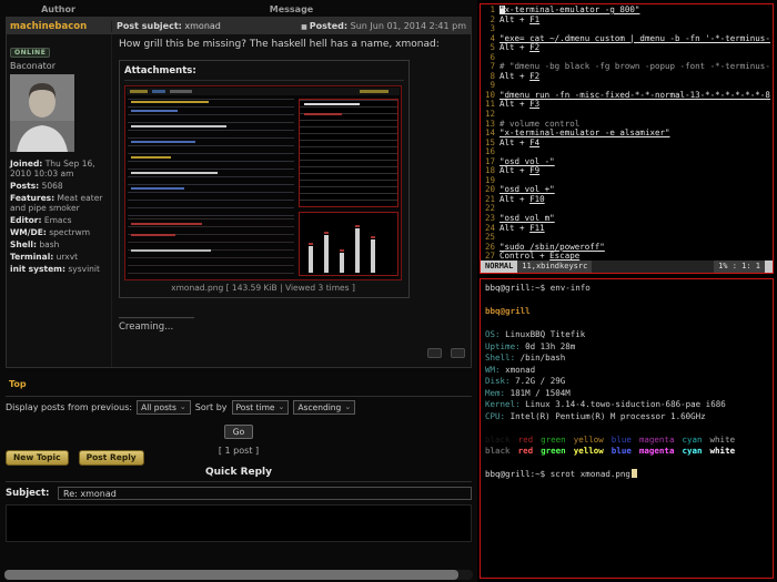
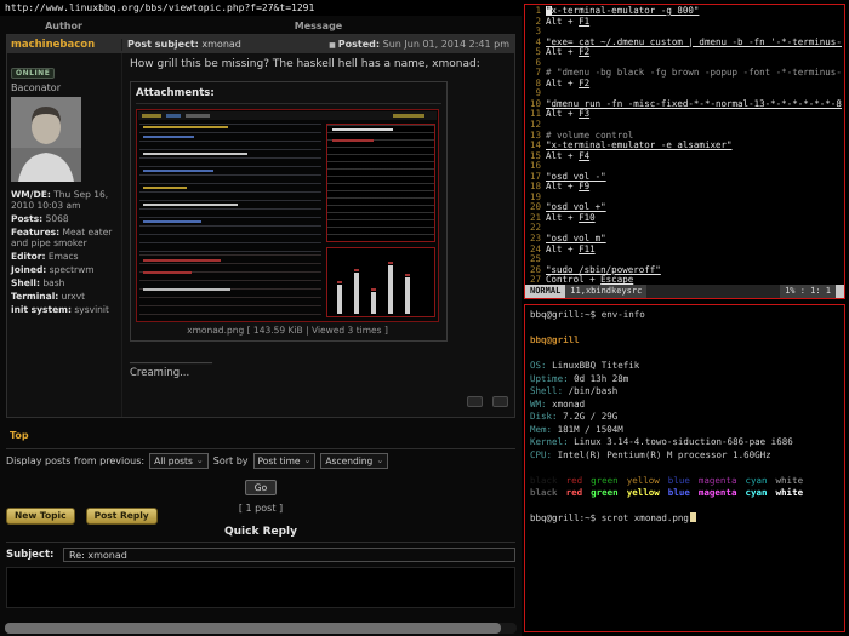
+ http://www.linuxbbq.org/bbs/viewtopic.php?f=27&t=1291
  Author
  Message
  machinebacon
  Post subject: xmonad
  Posted: Sun Jun 01, 2014 2:41 pm
  Baconator
- Joined: Thu Sep 16, 2010 10:03 am
+ WM/DE: Thu Sep 16, 2010 10:03 am
  Posts: 5068
  Features: Meat eater and pipe smoker
  Editor: Emacs
- WM/DE: spectrwm
+ Joined: spectrwm
  Shell: bash
  Terminal: urxvt
  init system: sysvinit
  How grill this be missing? The haskell hell has a name, xmonad:
  Attachments:
  xmonad.png [ 143.59 KiB | Viewed 3 times ]
  _________________
  Creaming...
  Top
  Display posts from previous:
  All posts
  ⌄
  Sort by
  Post time
  ⌄
  Ascending
  ⌄
  Go
  New Topic Post Reply
  [ 1 post ]
  Quick Reply
  Subject:
  Re: xmonad
  1 "x-terminal-emulator -g 800"
  2 Alt + F1
  3
  4 "exe= cat ~/.dmenu_custom | dmenu -b -fn '-*-terminus-
  5 Alt + F2
  6
  7 # "dmenu -bg black -fg brown -popup -font -*-terminus-
  8 Alt + F2
  9
  10 "dmenu_run -fn -misc-fixed-*-*-normal-13-*-*-*-*-*-*-8
  11 Alt + F3
  12
  13 # volume control
  14 "x-terminal-emulator -e alsamixer"
  15 Alt + F4
  16
  17 "osd_vol -"
  18 Alt + F9
  19
  20 "osd_vol +"
  21 Alt + F10
  22
  23 "osd_vol m"
  24 Alt + F11
  25
  26 "sudo /sbin/poweroff"
  27 Control + Escape
  NORMAL
  11,xbindkeysrc
  1% : 1: 1
  bbq@grill:~$ env-info
  bbq@grill
  OS: LinuxBBQ Titefik
  Uptime: 0d 13h 28m
  Shell: /bin/bash
  WM: xmonad
  Disk: 7.2G / 29G
  Mem: 181M / 1504M
  Kernel: Linux 3.14-4.towo-siduction-686-pae i686
  CPU: Intel(R) Pentium(R) M processor 1.60GHz
  red green yellow blue magenta cyan white
  black red green yellow blue magenta cyan white
  bbq@grill:~$ scrot xmonad.png
